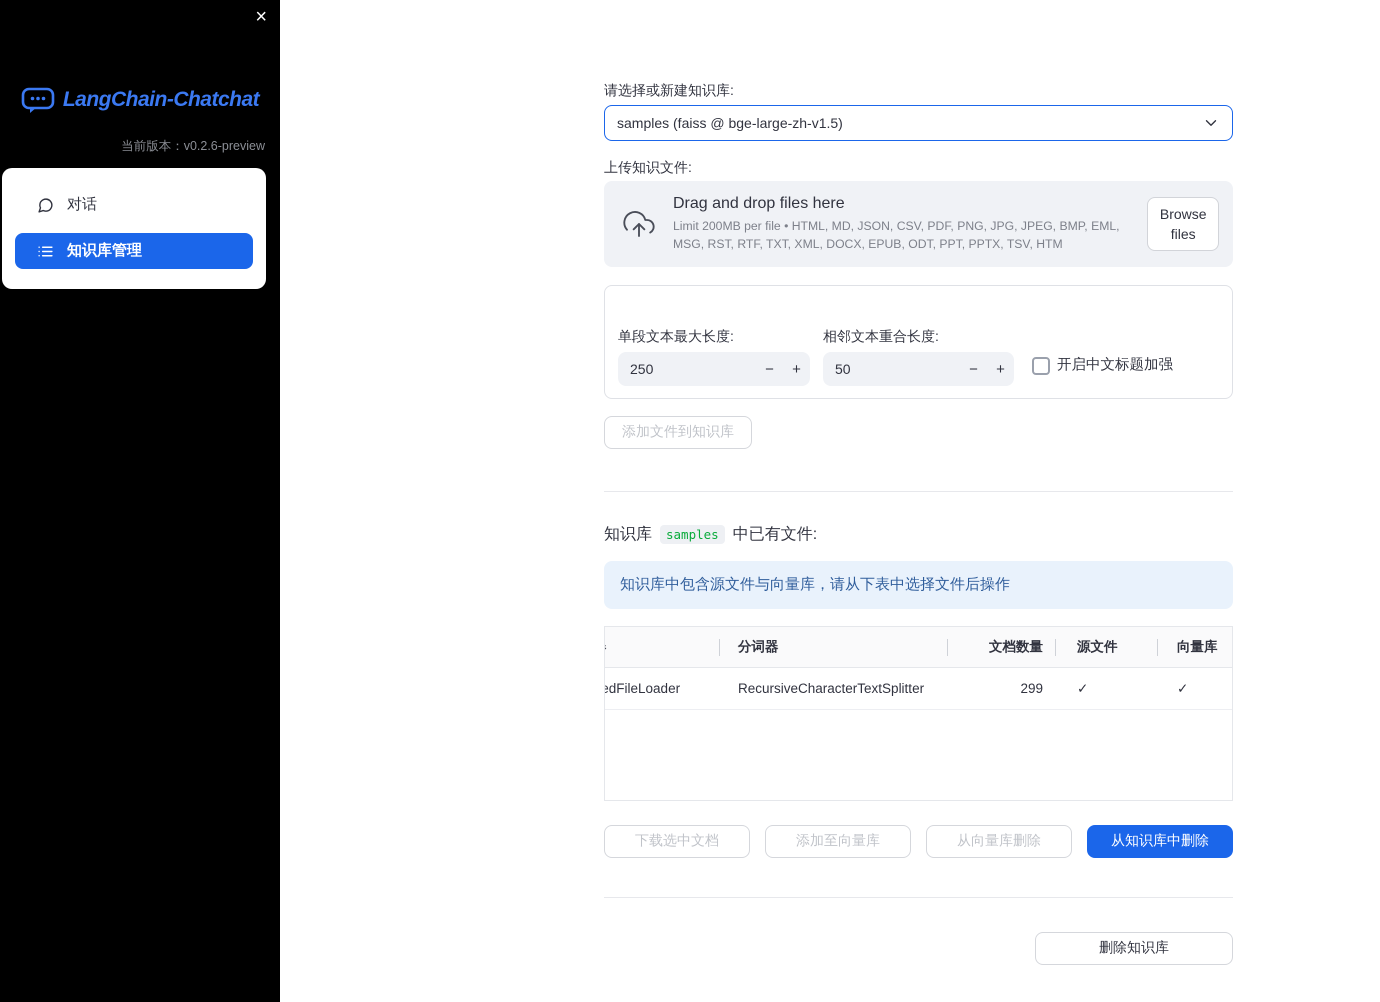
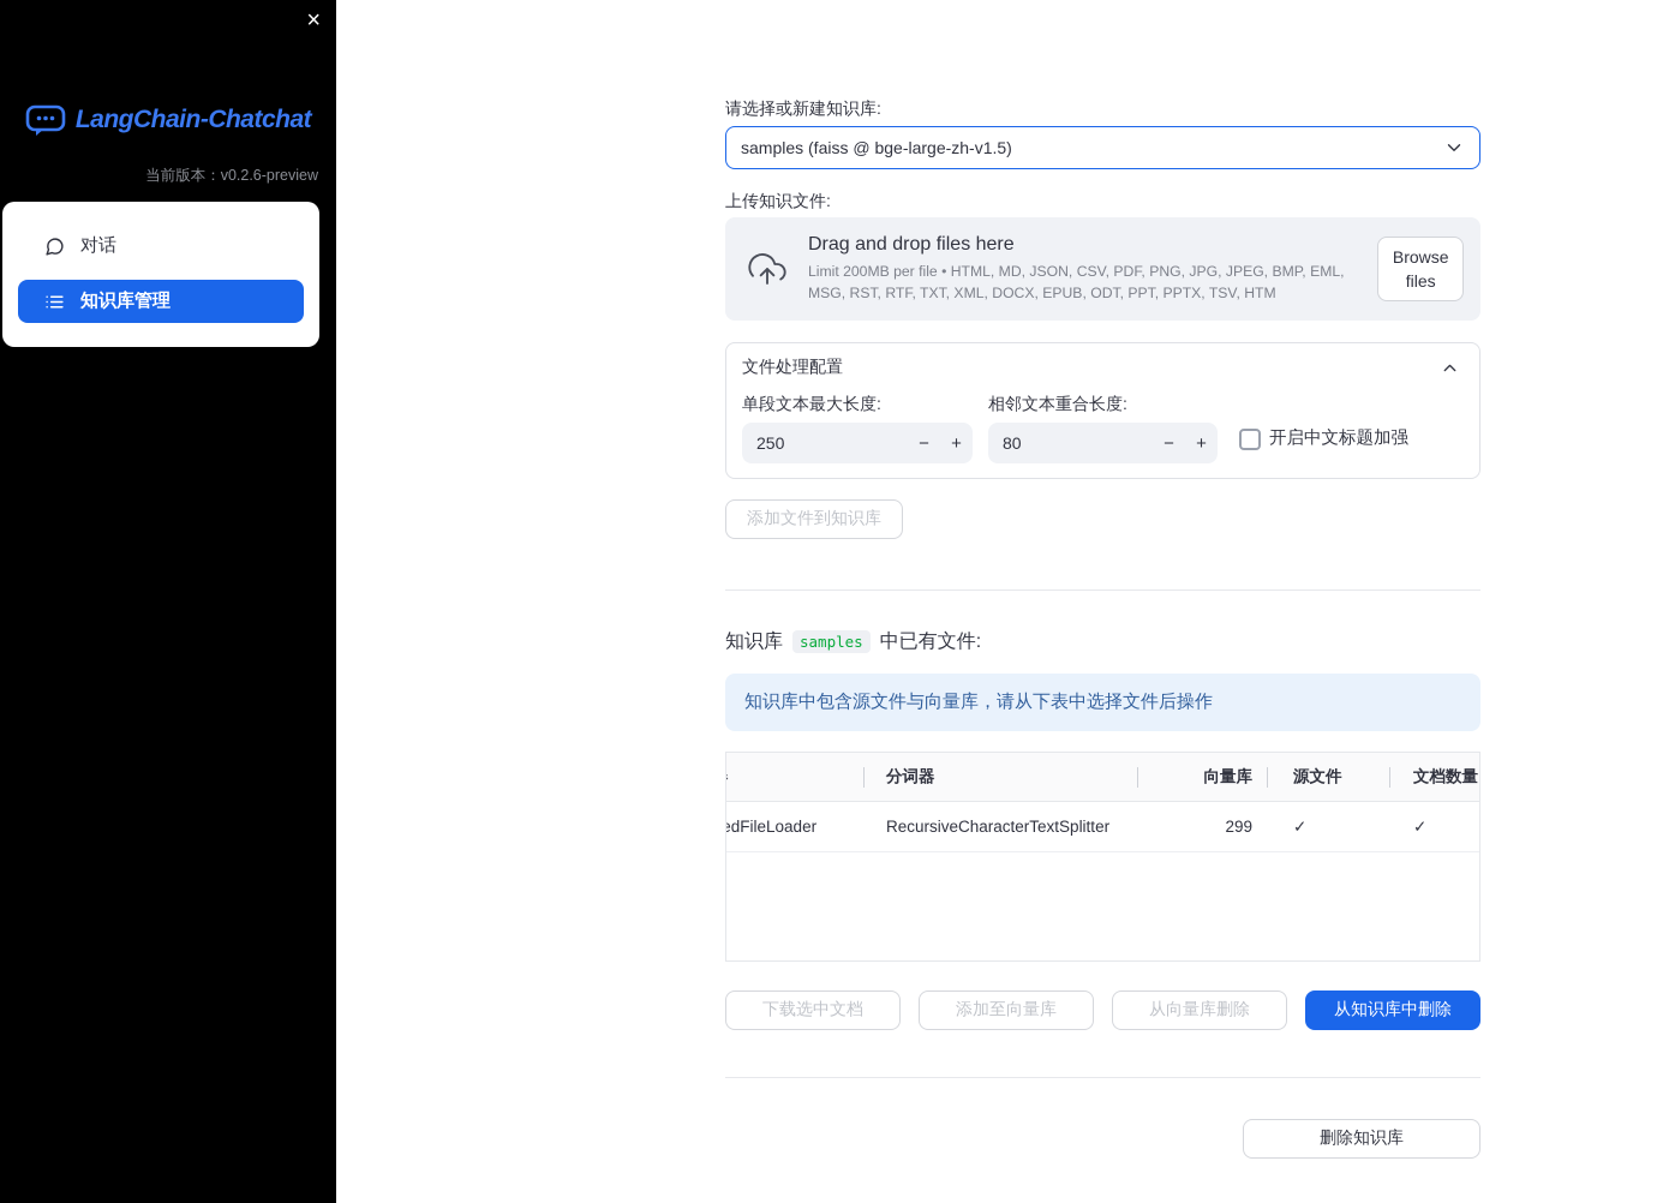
  ×
  LangChain-Chatchat
  当前版本：v0.2.6-preview
  对话
  知识库管理
  请选择或新建知识库:
  samples (faiss @ bge-large-zh-v1.5)
  上传知识文件:
  Drag and drop files here
  Limit 200MB per file • HTML, MD, JSON, CSV, PDF, PNG, JPG, JPEG, BMP, EML, MSG, RST, RTF, TXT, XML, DOCX, EPUB, ODT, PPT, PPTX, TSV, HTM
  Browse files
+ 文件处理配置
  单段文本最大长度:
  相邻文本重合长度:
  250
  −
  +
- 50
+ 80
  −
  +
  开启中文标题加强
  添加文件到知识库
  知识库
  samples
  中已有文件:
  知识库中包含源文件与向量库，请从下表中选择文件后操作
  分词器
- 文档数量
+ 向量库
  源文件
- 向量库
+ 文档数量
  RecursiveCharacterTextSplitter
  299
  ✓
  ✓
  下载选中文档
  添加至向量库
  从向量库删除
  从知识库中删除
  删除知识库
